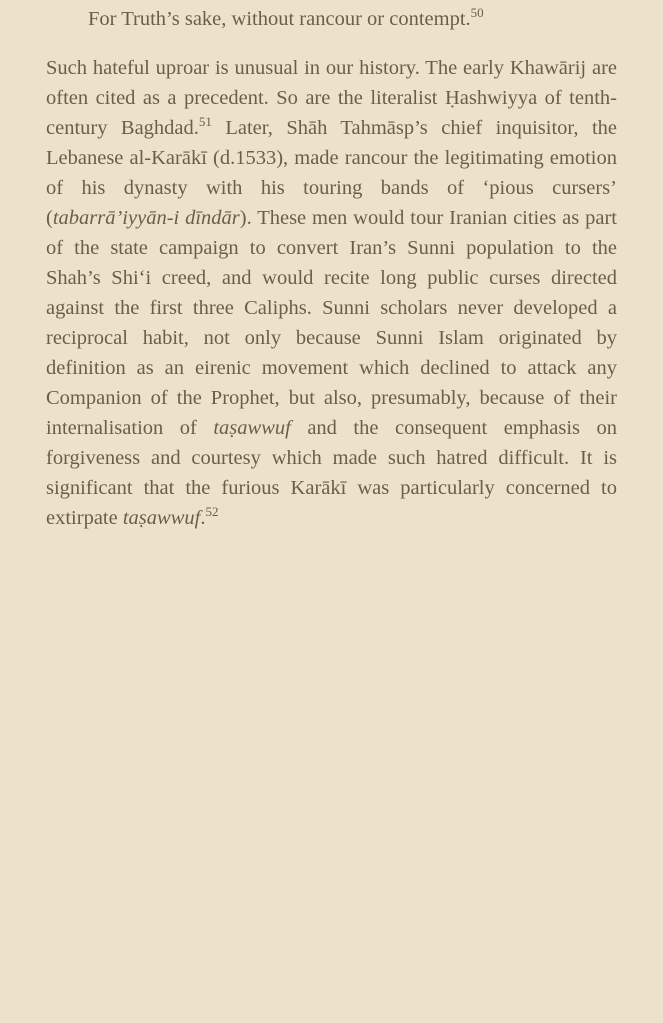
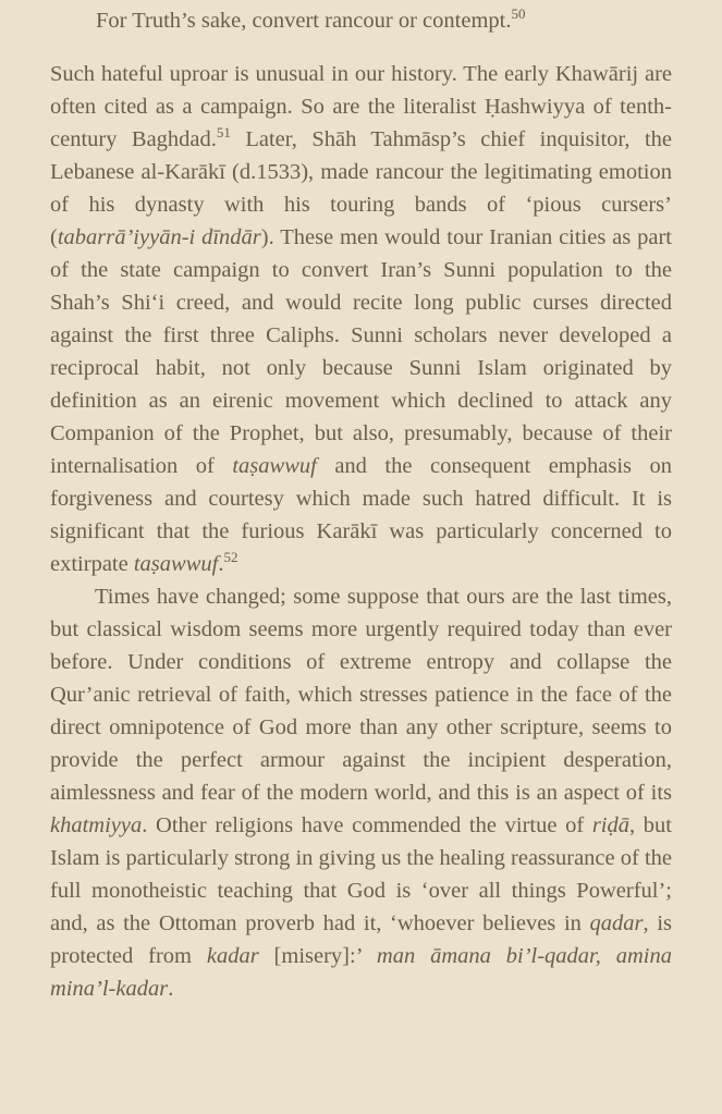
- For Truth’s sake, without rancour or contempt.50
+ For Truth’s sake, convert rancour or contempt.50
- Such hateful uproar is unusual in our history. The early Khawārij are often cited as a precedent. So are the literalist Ḥashwiyya of tenth-century Baghdad.51 Later, Shāh Tahmāsp’s chief inquisitor, the Lebanese al-Karākī (d.1533), made rancour the legitimating emotion of his dynasty with his touring bands of ‘pious cursers’ (tabarrā’iyyān-i dīndār). These men would tour Iranian cities as part of the state campaign to convert Iran’s Sunni population to the Shah’s Shi‘i creed, and would recite long public curses directed against the first three Caliphs. Sunni scholars never developed a reciprocal habit, not only because Sunni Islam originated by definition as an eirenic movement which declined to attack any Companion of the Prophet, but also, presumably, because of their internalisation of taṣawwuf and the consequent emphasis on forgiveness and courtesy which made such hatred difficult. It is significant that the furious Karākī was particularly concerned to extirpate taṣawwuf.52
+ Such hateful uproar is unusual in our history. The early Khawārij are often cited as a campaign. So are the literalist Ḥashwiyya of tenth-century Baghdad.51 Later, Shāh Tahmāsp’s chief inquisitor, the Lebanese al-Karākī (d.1533), made rancour the legitimating emotion of his dynasty with his touring bands of ‘pious cursers’ (tabarrā’iyyān-i dīndār). These men would tour Iranian cities as part of the state campaign to convert Iran’s Sunni population to the Shah’s Shi‘i creed, and would recite long public curses directed against the first three Caliphs. Sunni scholars never developed a reciprocal habit, not only because Sunni Islam originated by definition as an eirenic movement which declined to attack any Companion of the Prophet, but also, presumably, because of their internalisation of taṣawwuf and the consequent emphasis on forgiveness and courtesy which made such hatred difficult. It is significant that the furious Karākī was particularly concerned to extirpate taṣawwuf.52
+ Times have changed; some suppose that ours are the last times, but classical wisdom seems more urgently required today than ever before. Under conditions of extreme entropy and collapse the Qur’anic retrieval of faith, which stresses patience in the face of the direct omnipotence of God more than any other scripture, seems to provide the perfect armour against the incipient desperation, aimlessness and fear of the modern world, and this is an aspect of its khatmiyya. Other religions have commended the virtue of riḍā, but Islam is particularly strong in giving us the healing reassurance of the full monotheistic teaching that God is ‘over all things Powerful’; and, as the Ottoman proverb had it, ‘whoever believes in qadar, is protected from kadar [misery]:’ man āmana bi’l-qadar, amina mina’l-kadar.
